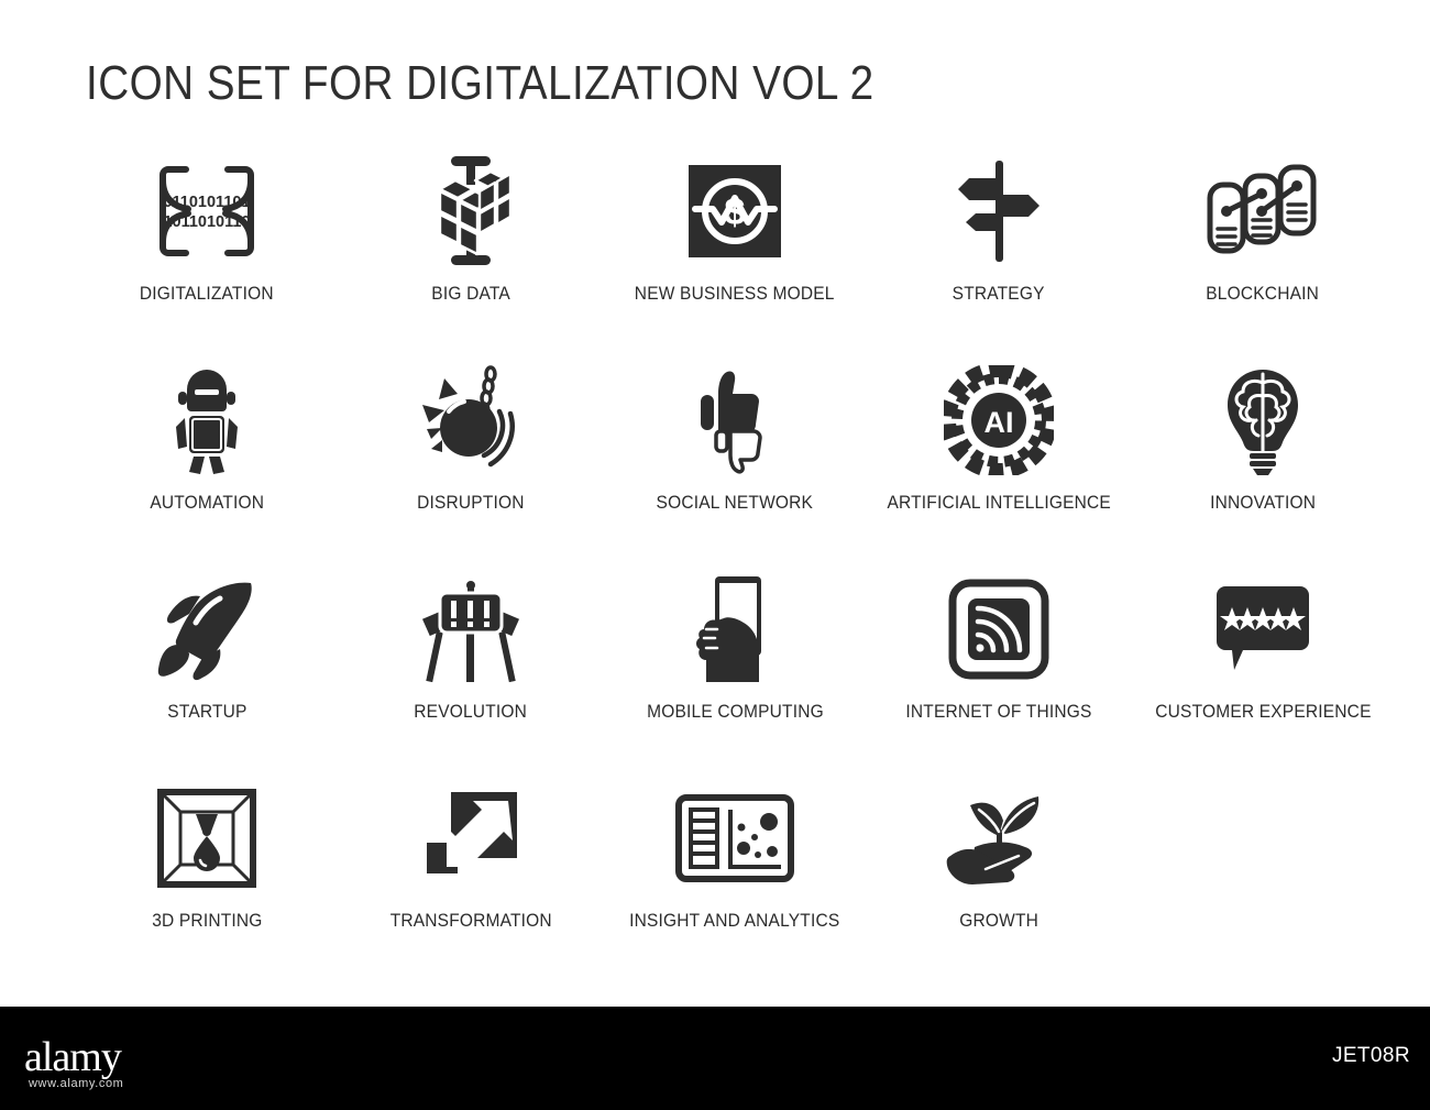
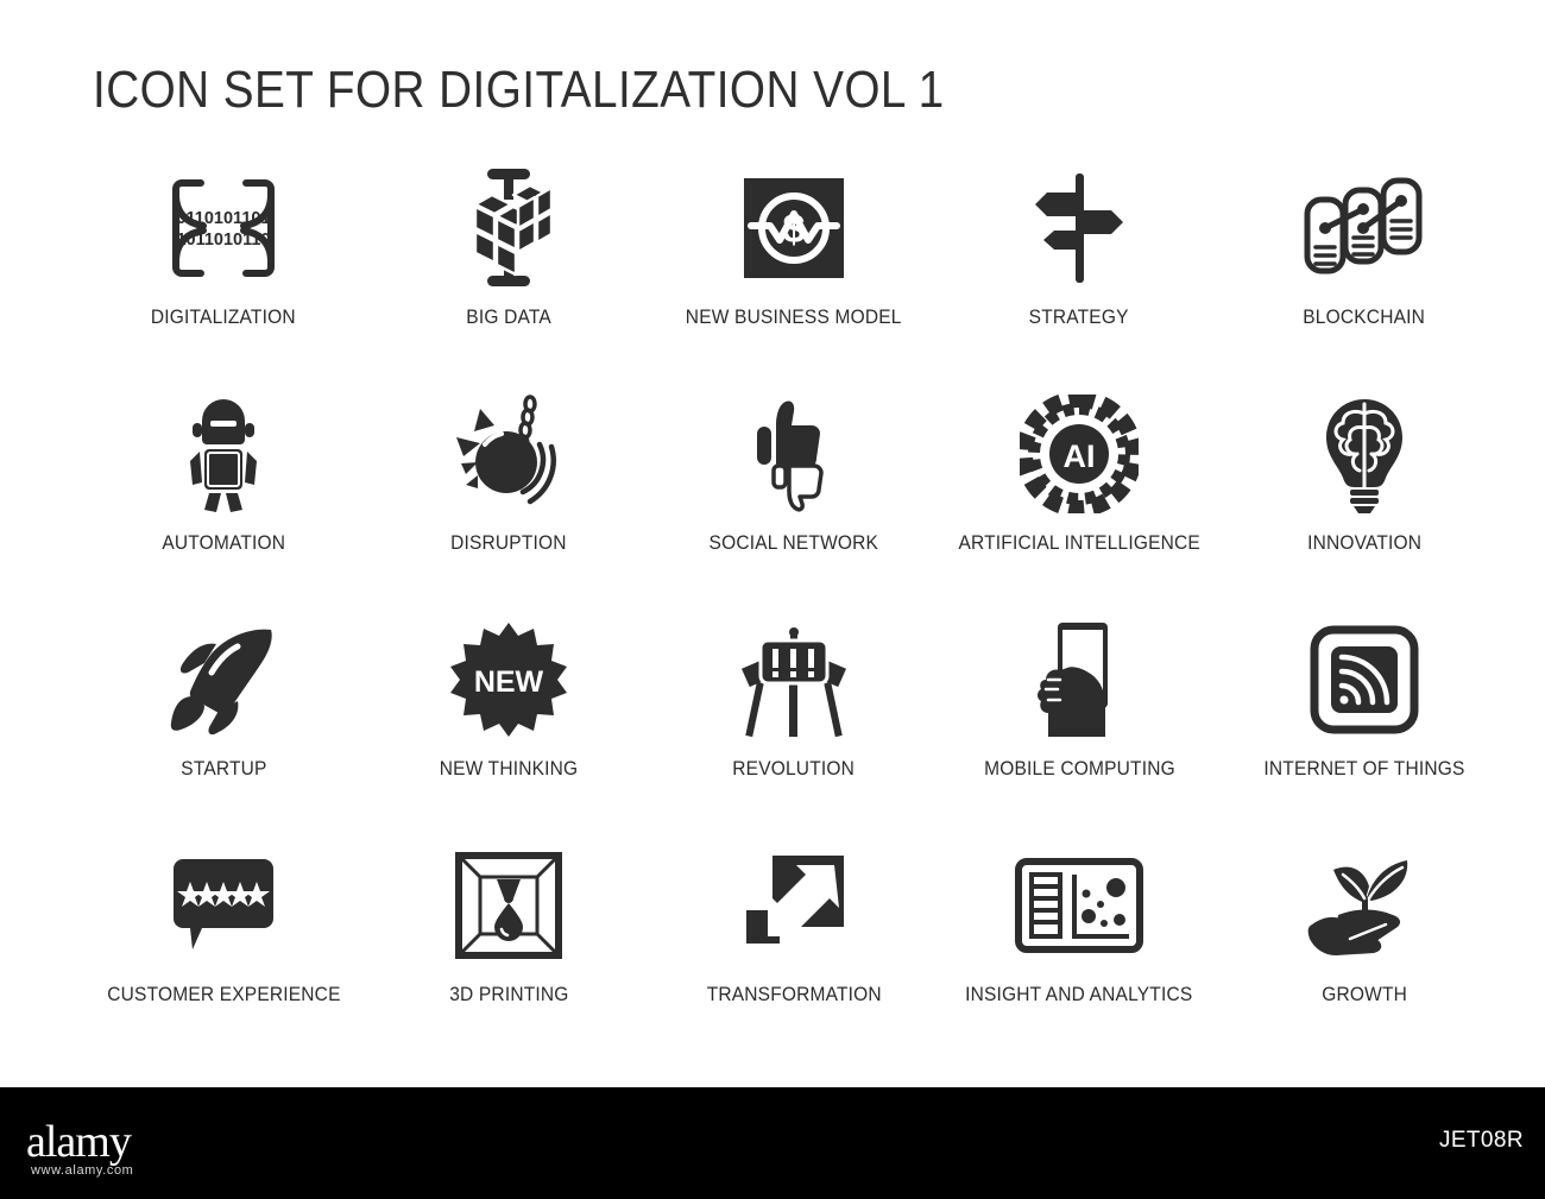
- ICON SET FOR DIGITALIZATION VOL 2
+ ICON SET FOR DIGITALIZATION VOL 1
  0110101101
  1011010110
  DIGITALIZATION
  BIG DATA
  $
  NEW BUSINESS MODEL
  STRATEGY
  BLOCKCHAIN
  AUTOMATION
  DISRUPTION
  SOCIAL NETWORK
  AI
  ARTIFICIAL INTELLIGENCE
  INNOVATION
  STARTUP
+ NEW
+ NEW THINKING
  REVOLUTION
  MOBILE COMPUTING
  INTERNET OF THINGS
  CUSTOMER EXPERIENCE
  3D PRINTING
  TRANSFORMATION
  INSIGHT AND ANALYTICS
  GROWTH
  alamy
  www.alamy.com
  JET08R
